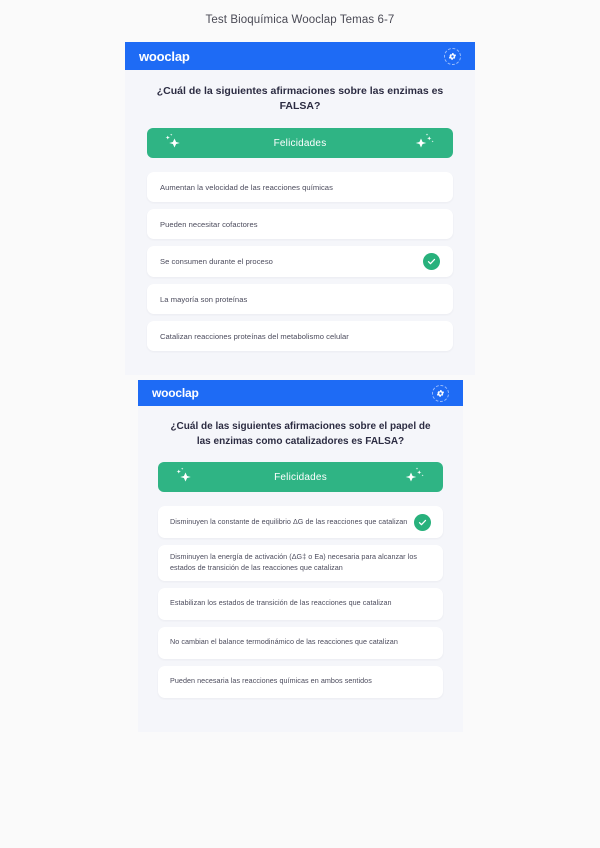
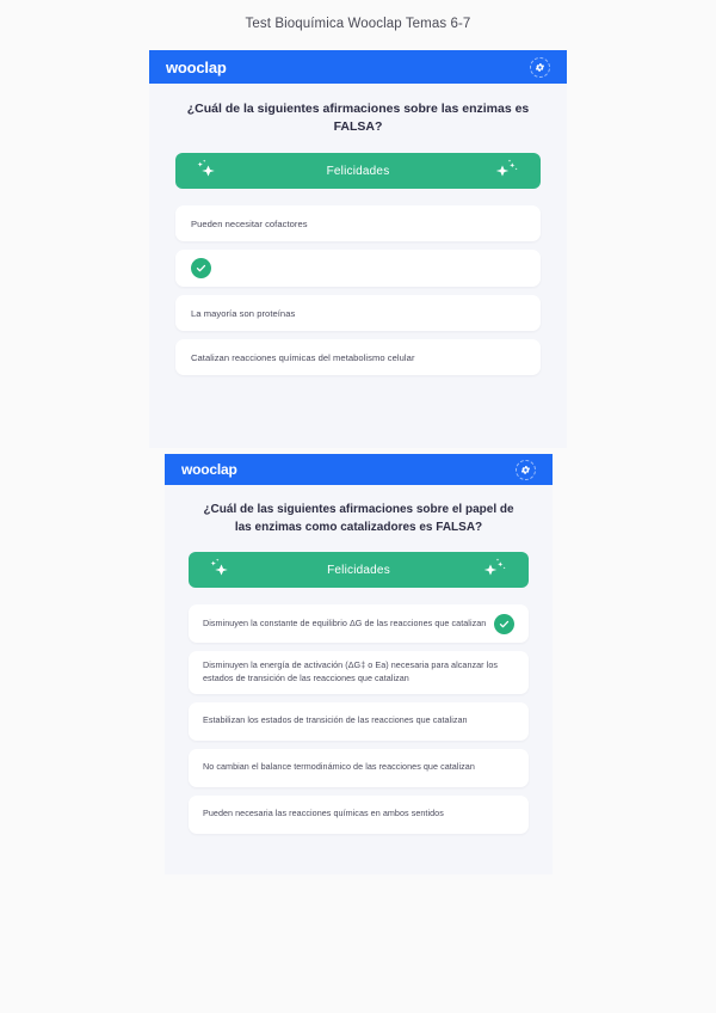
  Test Bioquímica Wooclap Temas 6-7
  wooclap
  ¿Cuál de la siguientes afirmaciones sobre las enzimas es FALSA?
  Felicidades
- Aumentan la velocidad de las reacciones químicas
  Pueden necesitar cofactores
- Se consumen durante el proceso
  La mayoría son proteínas
- Catalizan reacciones proteínas del metabolismo celular
+ Catalizan reacciones químicas del metabolismo celular
  wooclap
  ¿Cuál de las siguientes afirmaciones sobre el papel de las enzimas como catalizadores es FALSA?
  Felicidades
  Disminuyen la constante de equilibrio ΔG de las reacciones que catalizan
  Disminuyen la energía de activación (ΔG‡ o Ea) necesaria para alcanzar los estados de transición de las reacciones que catalizan
  Estabilizan los estados de transición de las reacciones que catalizan
  No cambian el balance termodinámico de las reacciones que catalizan
  Pueden necesaria las reacciones químicas en ambos sentidos
